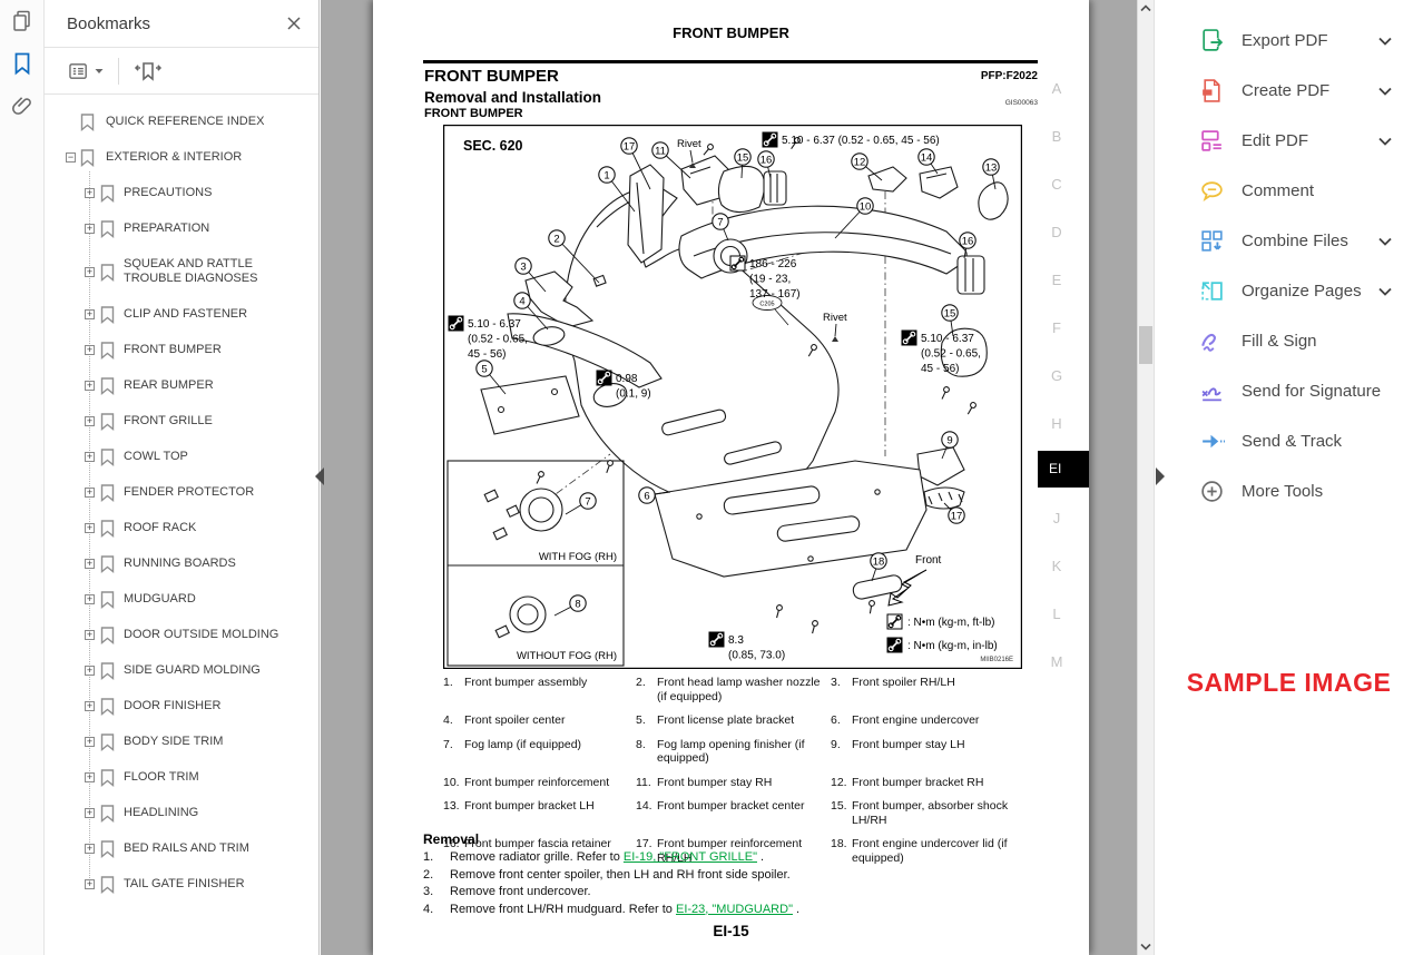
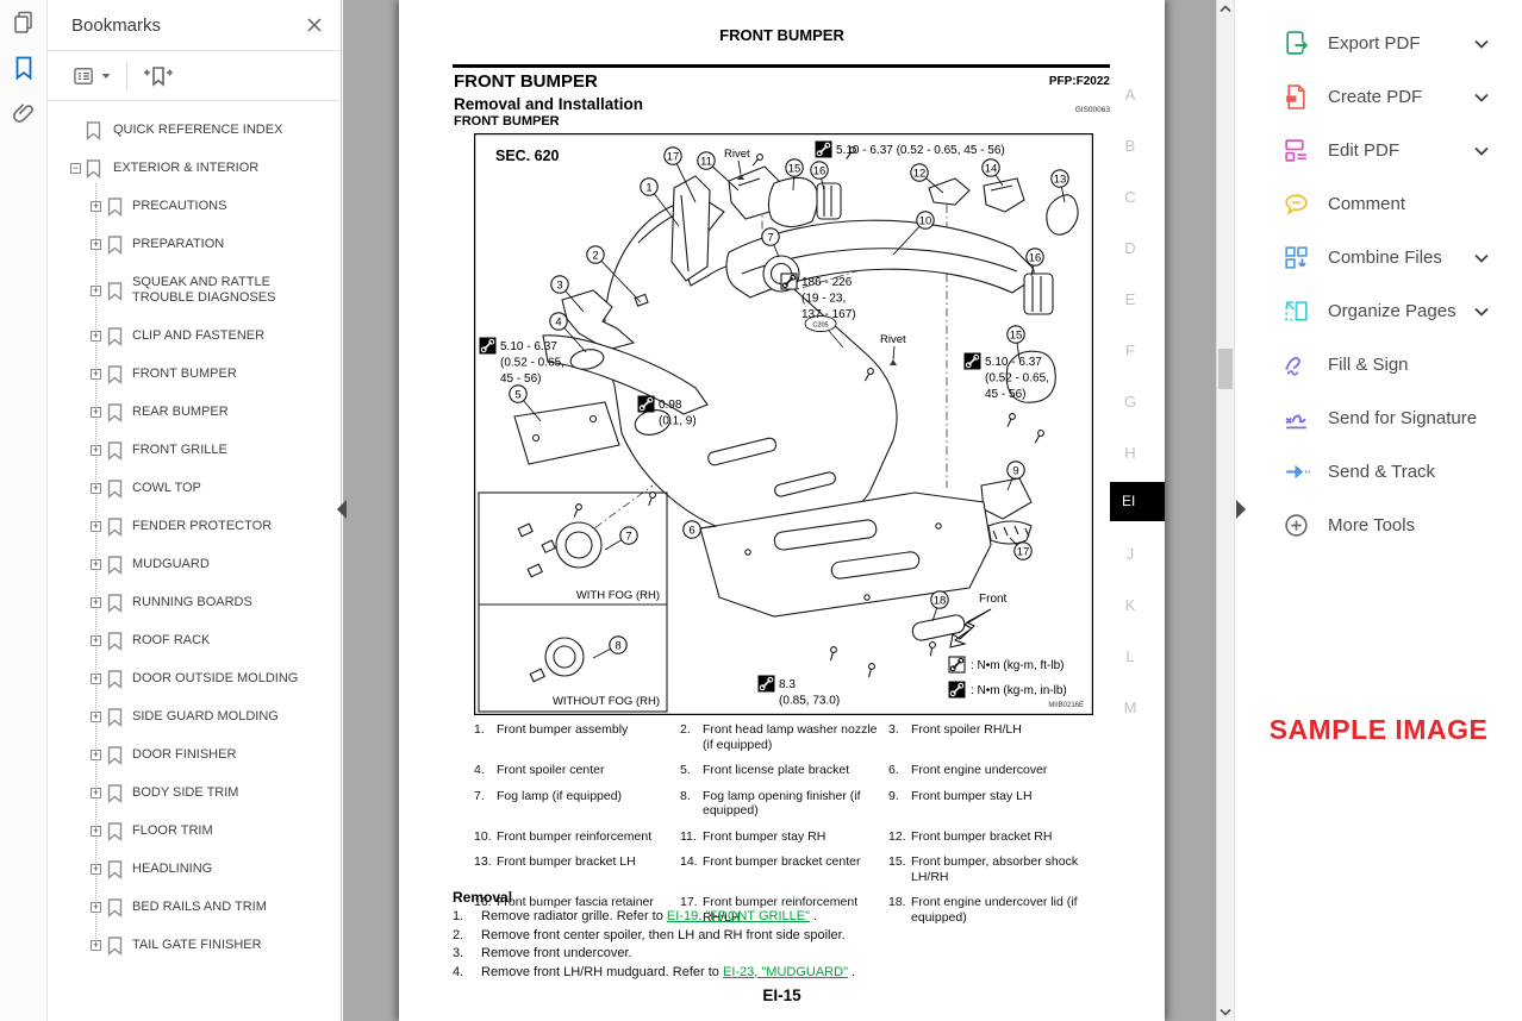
  Bookmarks
  QUICK REFERENCE INDEX
  −
  EXTERIOR & INTERIOR
  +
  PRECAUTIONS
  +
  PREPARATION
  +
  SQUEAK AND RATTLE TROUBLE DIAGNOSES
  +
  CLIP AND FASTENER
  +
  FRONT BUMPER
  +
  REAR BUMPER
  +
  FRONT GRILLE
  +
  COWL TOP
  +
  FENDER PROTECTOR
  +
- ROOF RACK
+ MUDGUARD
  +
  RUNNING BOARDS
  +
- MUDGUARD
+ ROOF RACK
  +
  DOOR OUTSIDE MOLDING
  +
  SIDE GUARD MOLDING
  +
  DOOR FINISHER
  +
  BODY SIDE TRIM
  +
  FLOOR TRIM
  +
  HEADLINING
  +
  BED RAILS AND TRIM
  +
  TAIL GATE FINISHER
  FRONT BUMPER
  FRONT BUMPER
  PFP:F2022
  Removal and Installation
  FRONT BUMPER
  SEC. 620
  WITH FOG (RH)
  WITHOUT FOG (RH)
  Front
  17
  11
  15
  16
  12
  14
  13
  10
  1
  7
  2
  3
  4
  5
  16
  15
  9
  6
  17
  18
  7
  8
  5.10 - 6.37 (0.52 - 0.65, 45 - 56)
  5.10 - 6.37
  (0.52 - 0.65,
  45 - 56)
  5.10 - 6.37
  (0.52 - 0.65,
  45 - 56)
  186 - 226
  (19 - 23,
  137 - 167)
  0.98
  (0.1, 9)
  8.3
  (0.85, 73.0)
  Rivet
  Rivet
  : N•m (kg-m, ft-lb)
  : N•m (kg-m, in-lb)
  1.
  Front bumper assembly
  2.
  Front head lamp washer nozzle (if equipped)
  3.
  Front spoiler RH/LH
  4.
  Front spoiler center
  5.
  Front license plate bracket
  6.
  Front engine undercover
  7.
  Fog lamp (if equipped)
  8.
  Fog lamp opening finisher (if equipped)
  9.
  Front bumper stay LH
  10.
  Front bumper reinforcement
  11.
  Front bumper stay RH
  12.
  Front bumper bracket RH
  13.
  Front bumper bracket LH
  14.
  Front bumper bracket center
  15.
  Front bumper, absorber shock LH/RH
  16.
  Front bumper fascia retainer
  17.
  Front bumper reinforcement RH/LH
  18.
  Front engine undercover lid (if equipped)
  Removal
  1.
  Remove radiator grille. Refer to EI-19, "FRONT GRILLE" .
  2.
  Remove front center spoiler, then LH and RH front side spoiler.
  3.
  Remove front undercover.
  4.
  Remove front LH/RH mudguard. Refer to EI-23, "MUDGUARD" .
  EI-15
  A
  B
  C
  D
  E
  F
  G
  H
  EI
  J
  K
  L
  M
  Export PDF
  Create PDF
  Edit PDF
  Comment
  Combine Files
  Organize Pages
  Fill & Sign
  Send for Signature
  Send & Track
  More Tools
  SAMPLE IMAGE
